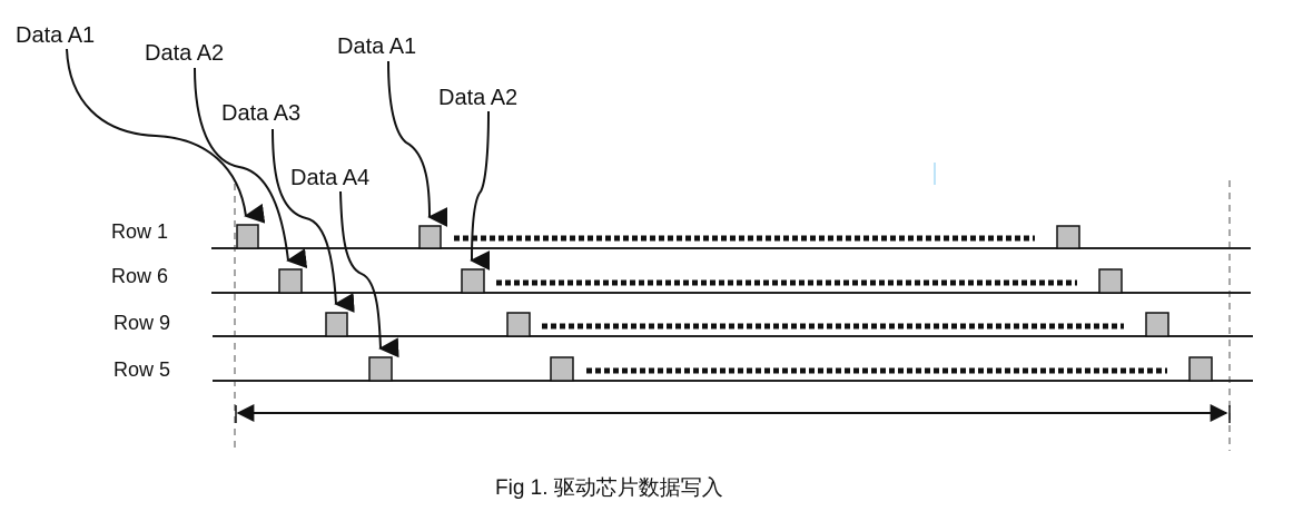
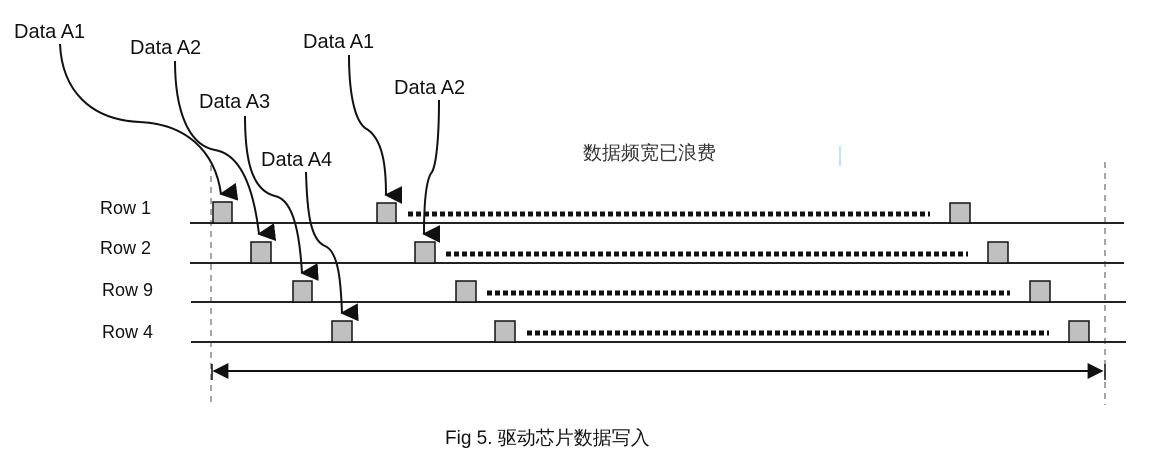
  Row 1
- Row 6
+ Row 2
  Row 9
- Row 5
+ Row 4
  Data A1
  Data A2
  Data A3
  Data A4
  Data A1
  Data A2
+ 数据频宽已浪费
- Fig 1. 驱动芯片数据写入
+ Fig 5. 驱动芯片数据写入
